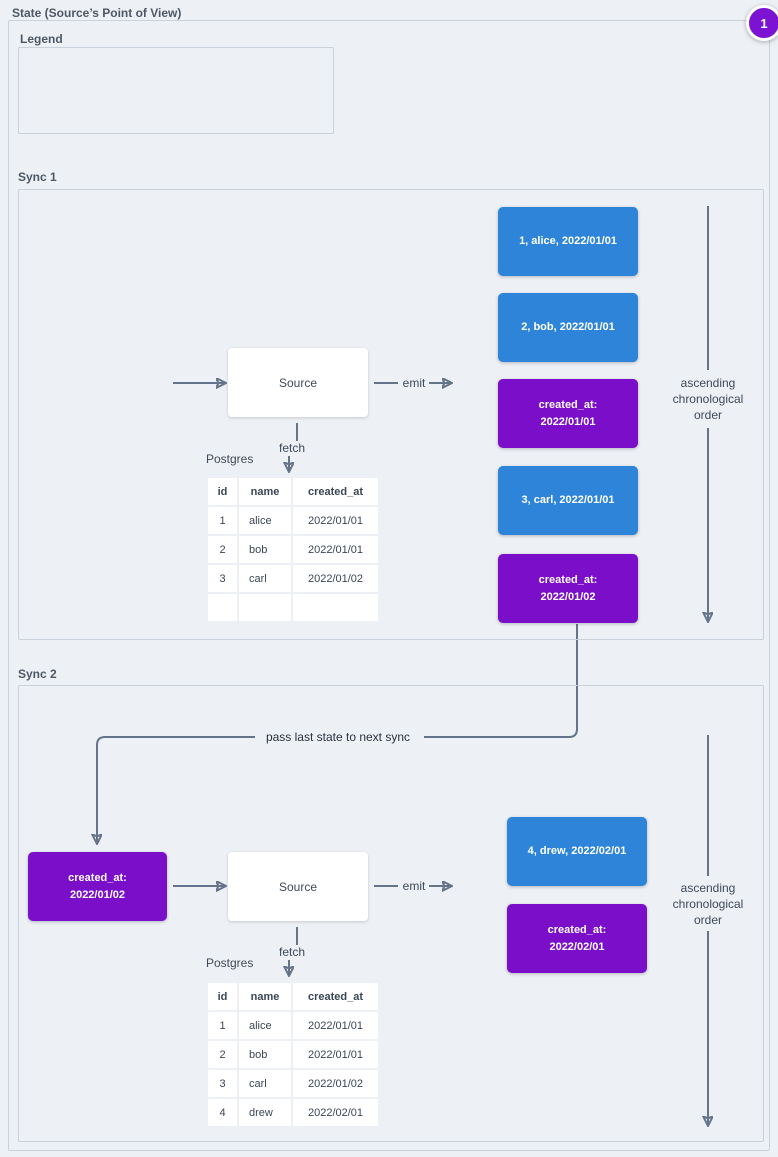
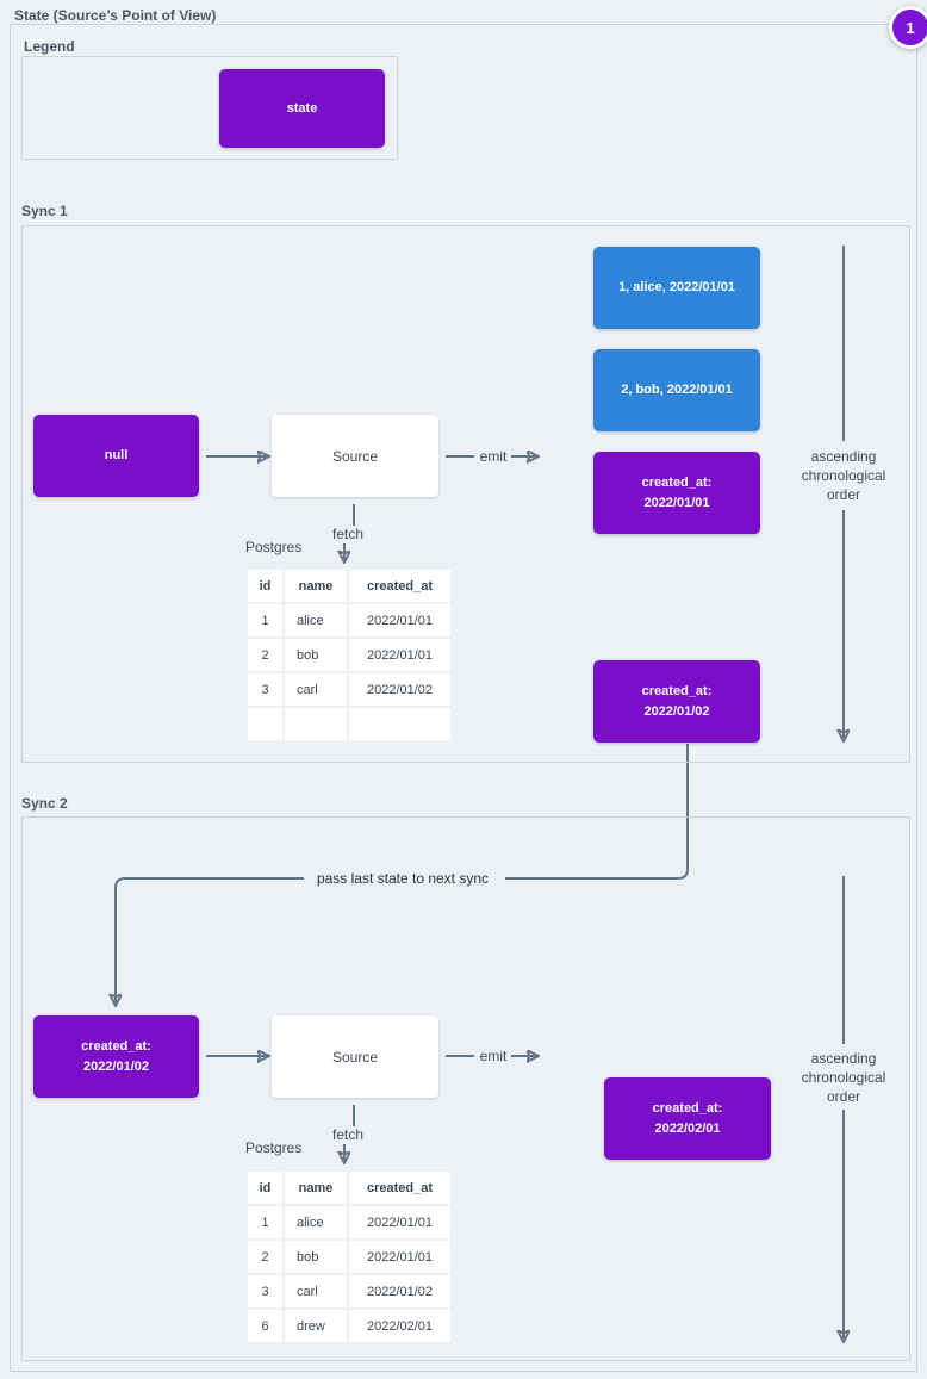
  State (Source’s Point of View)
  1
  Legend
+ state
  Sync 1
+ null
  Source
  emit
  fetch
  Postgres
  id	name	created_at
  1	alice	2022/01/01
  2	bob	2022/01/01
  3	carl	2022/01/02
  1, alice, 2022/01/01
  2, bob, 2022/01/01
  created_at:
  2022/01/01
- 3, carl, 2022/01/01
  created_at:
  2022/01/02
  ascending
  chronological
  order
  pass last state to next sync
  Sync 2
  created_at:
  2022/01/02
  Source
  emit
  fetch
  Postgres
  id	name	created_at
  1	alice	2022/01/01
  2	bob	2022/01/01
  3	carl	2022/01/02
- 4	drew	2022/02/01
+ 6	drew	2022/02/01
- 4, drew, 2022/02/01
  created_at:
  2022/02/01
  ascending
  chronological
  order
